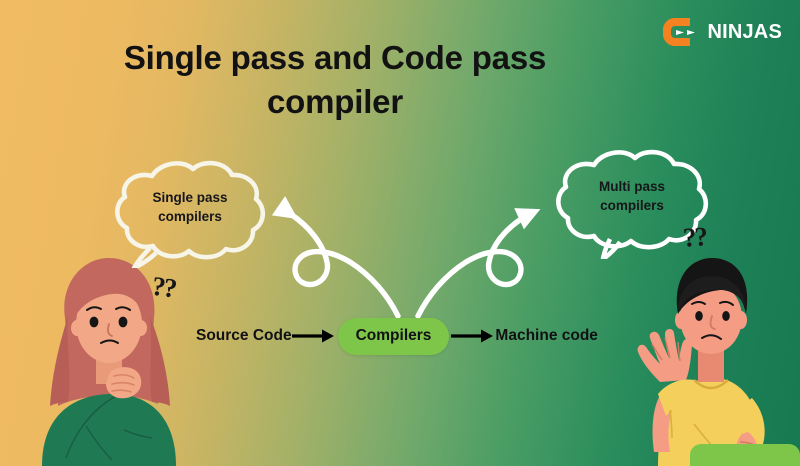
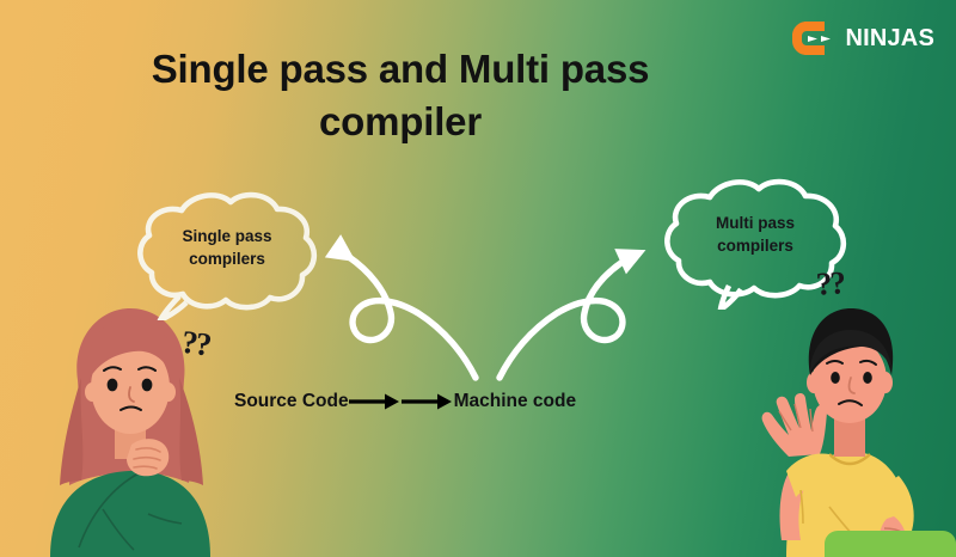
  Single pass
  compilers
  Multi pass
  compilers
  Source Code
- Compilers
  Machine code
- Single pass and Code pass compiler
+ Single pass and Multi pass compiler
  NINJAS
